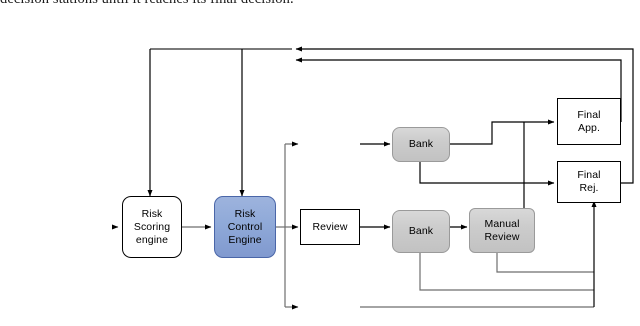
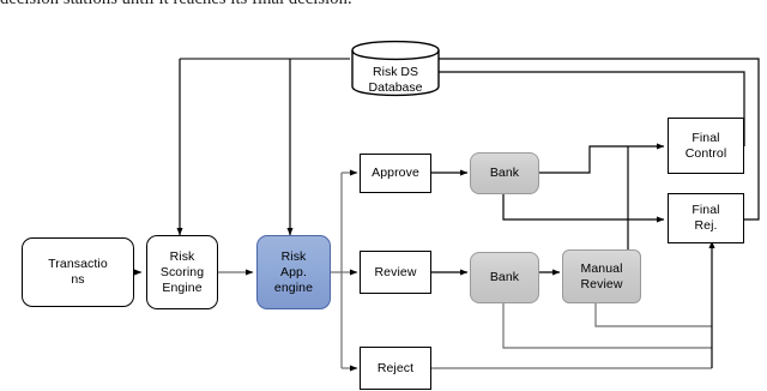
+ Transactio
+ ns
  Risk
  Scoring
- engine
+ Engine
  Risk
- Control
+ App.
- Engine
+ engine
+ Risk DS
+ Database
+ Approve
  Review
+ Reject
  Bank
  Bank
  Manual
  Review
  Final
- App.
+ Control
  Final
  Rej.
